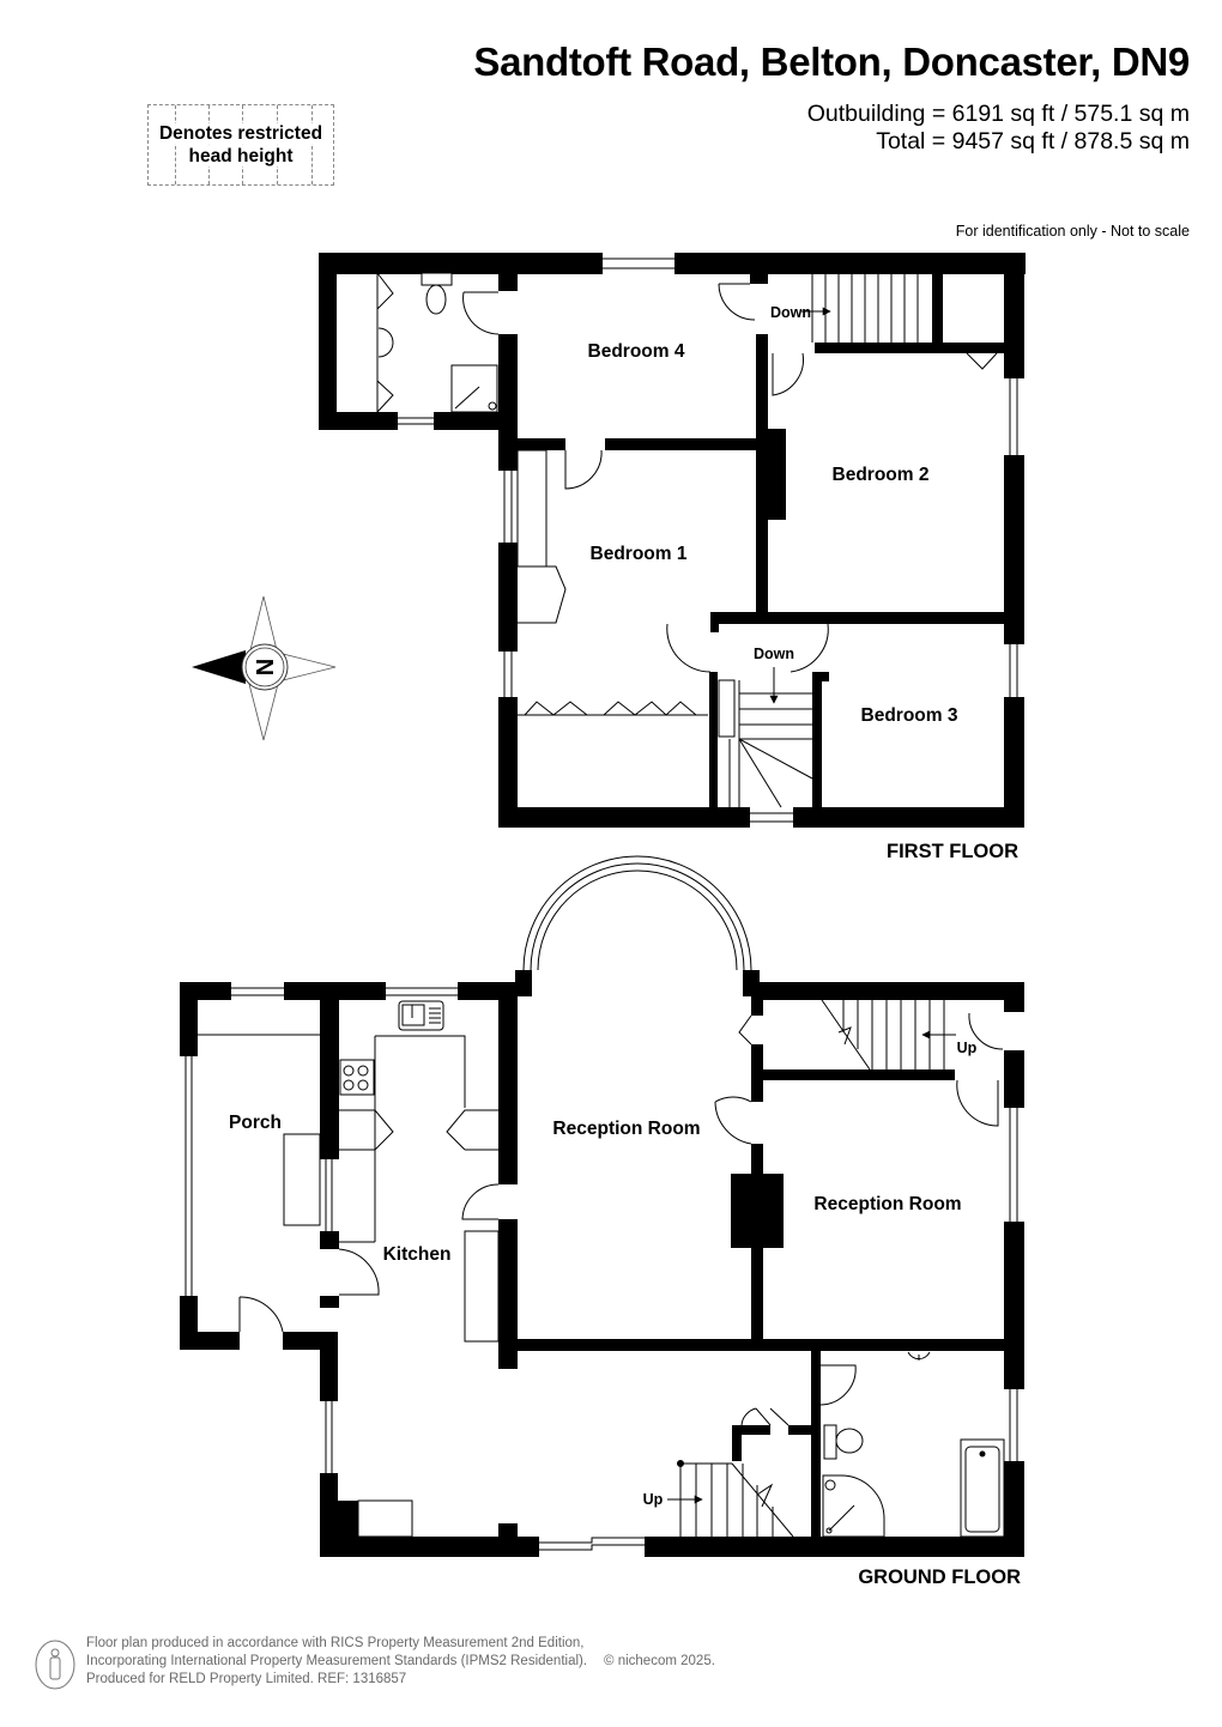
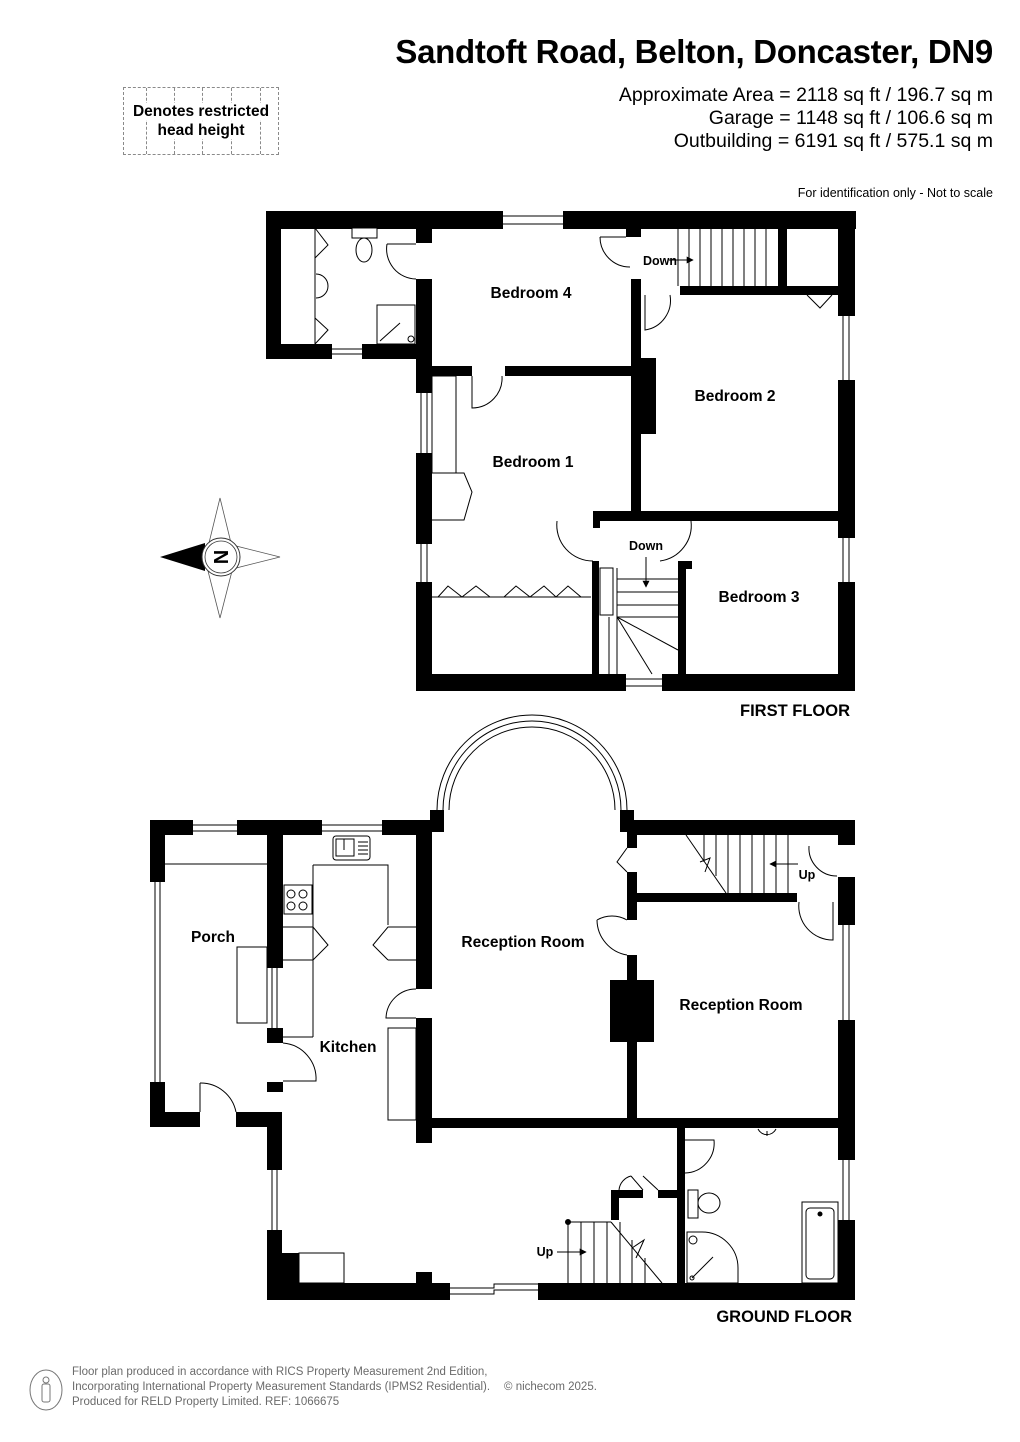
  Sandtoft Road, Belton, Doncaster, DN9
+ Approximate Area = 2118 sq ft / 196.7 sq m
+ Garage = 1148 sq ft / 106.6 sq m
  Outbuilding = 6191 sq ft / 575.1 sq m
- Total = 9457 sq ft / 878.5 sq m
  For identification only - Not to scale
  Denotes restricted
  head height
  Bedroom 4
  Bedroom 2
  Bedroom 1
  Bedroom 3
  Down
  Down
  FIRST FLOOR
  Porch
  Kitchen
  Reception Room
  Reception Room
  Up
  Up
  GROUND FLOOR
  Floor plan produced in accordance with RICS Property Measurement 2nd Edition,
  Incorporating International Property Measurement Standards (IPMS2 Residential). © nichecom 2025.
- Produced for RELD Property Limited. REF: 1316857
+ Produced for RELD Property Limited. REF: 1066675
